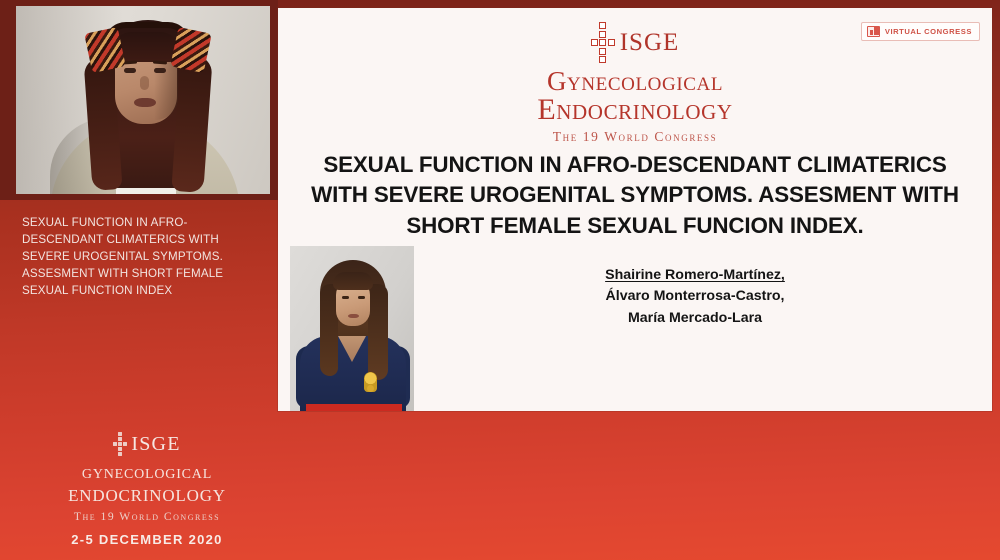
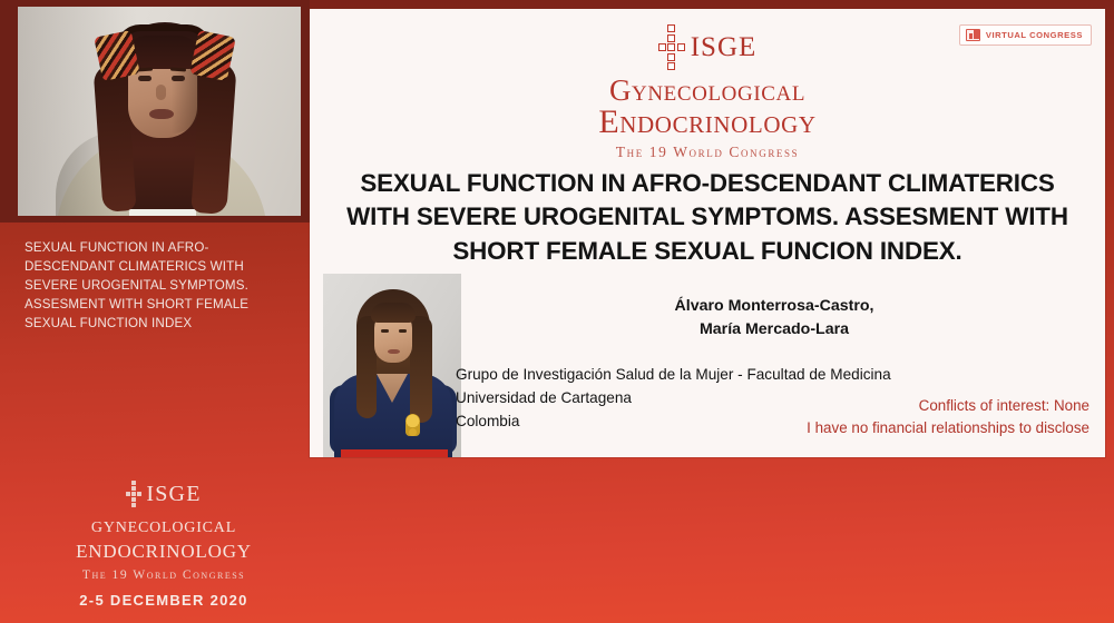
  SEXUAL FUNCTION IN AFRO-DESCENDANT CLIMATERICS WITH SEVERE UROGENITAL SYMPTOMS. ASSESMENT WITH SHORT FEMALE SEXUAL FUNCTION INDEX
  ISGE
  gynecological
  endocrinology
  The 19 World Congress
  2-5 DECEMBER 2020
  ISGE
  Gynecological
  Endocrinology
  The 19 World Congress
  VIRTUAL CONGRESS
  SEXUAL FUNCTION IN AFRO-DESCENDANT CLIMATERICS WITH SEVERE UROGENITAL SYMPTOMS. ASSESMENT WITH SHORT FEMALE SEXUAL FUNCION INDEX.
- Shairine Romero-Martínez,
  Álvaro Monterrosa-Castro,
  María Mercado-Lara
+ Grupo de Investigación Salud de la Mujer - Facultad de Medicina
+ Universidad de Cartagena
+ Colombia
+ Conflicts of interest: None
+ I have no financial relationships to disclose
